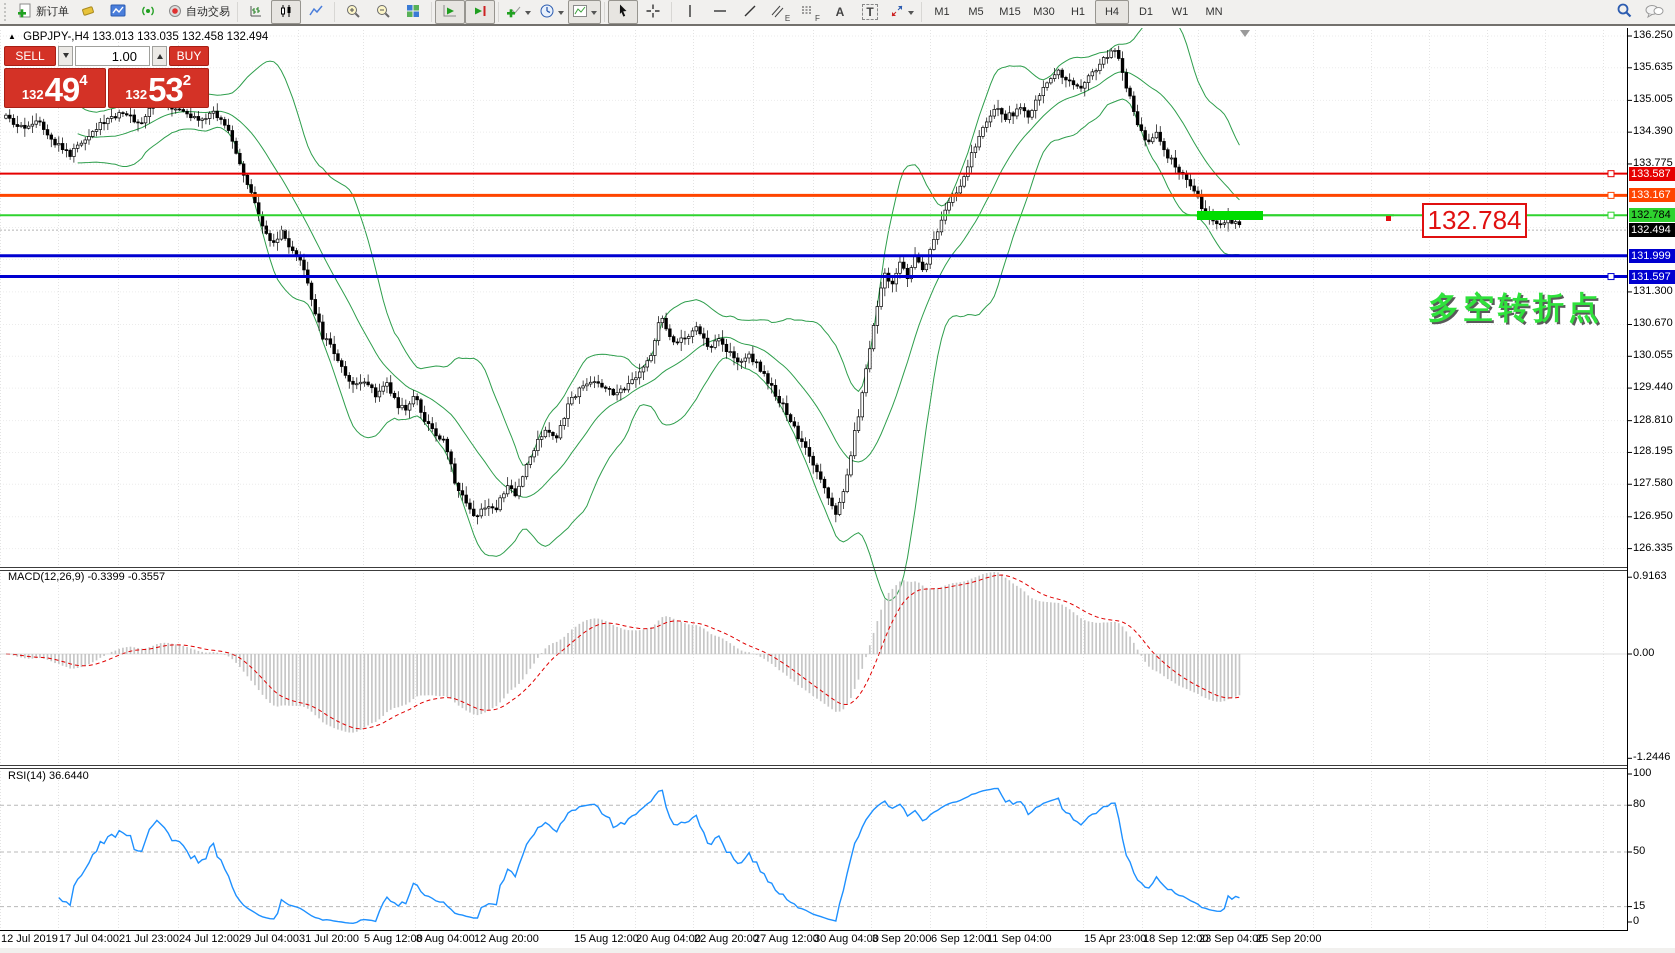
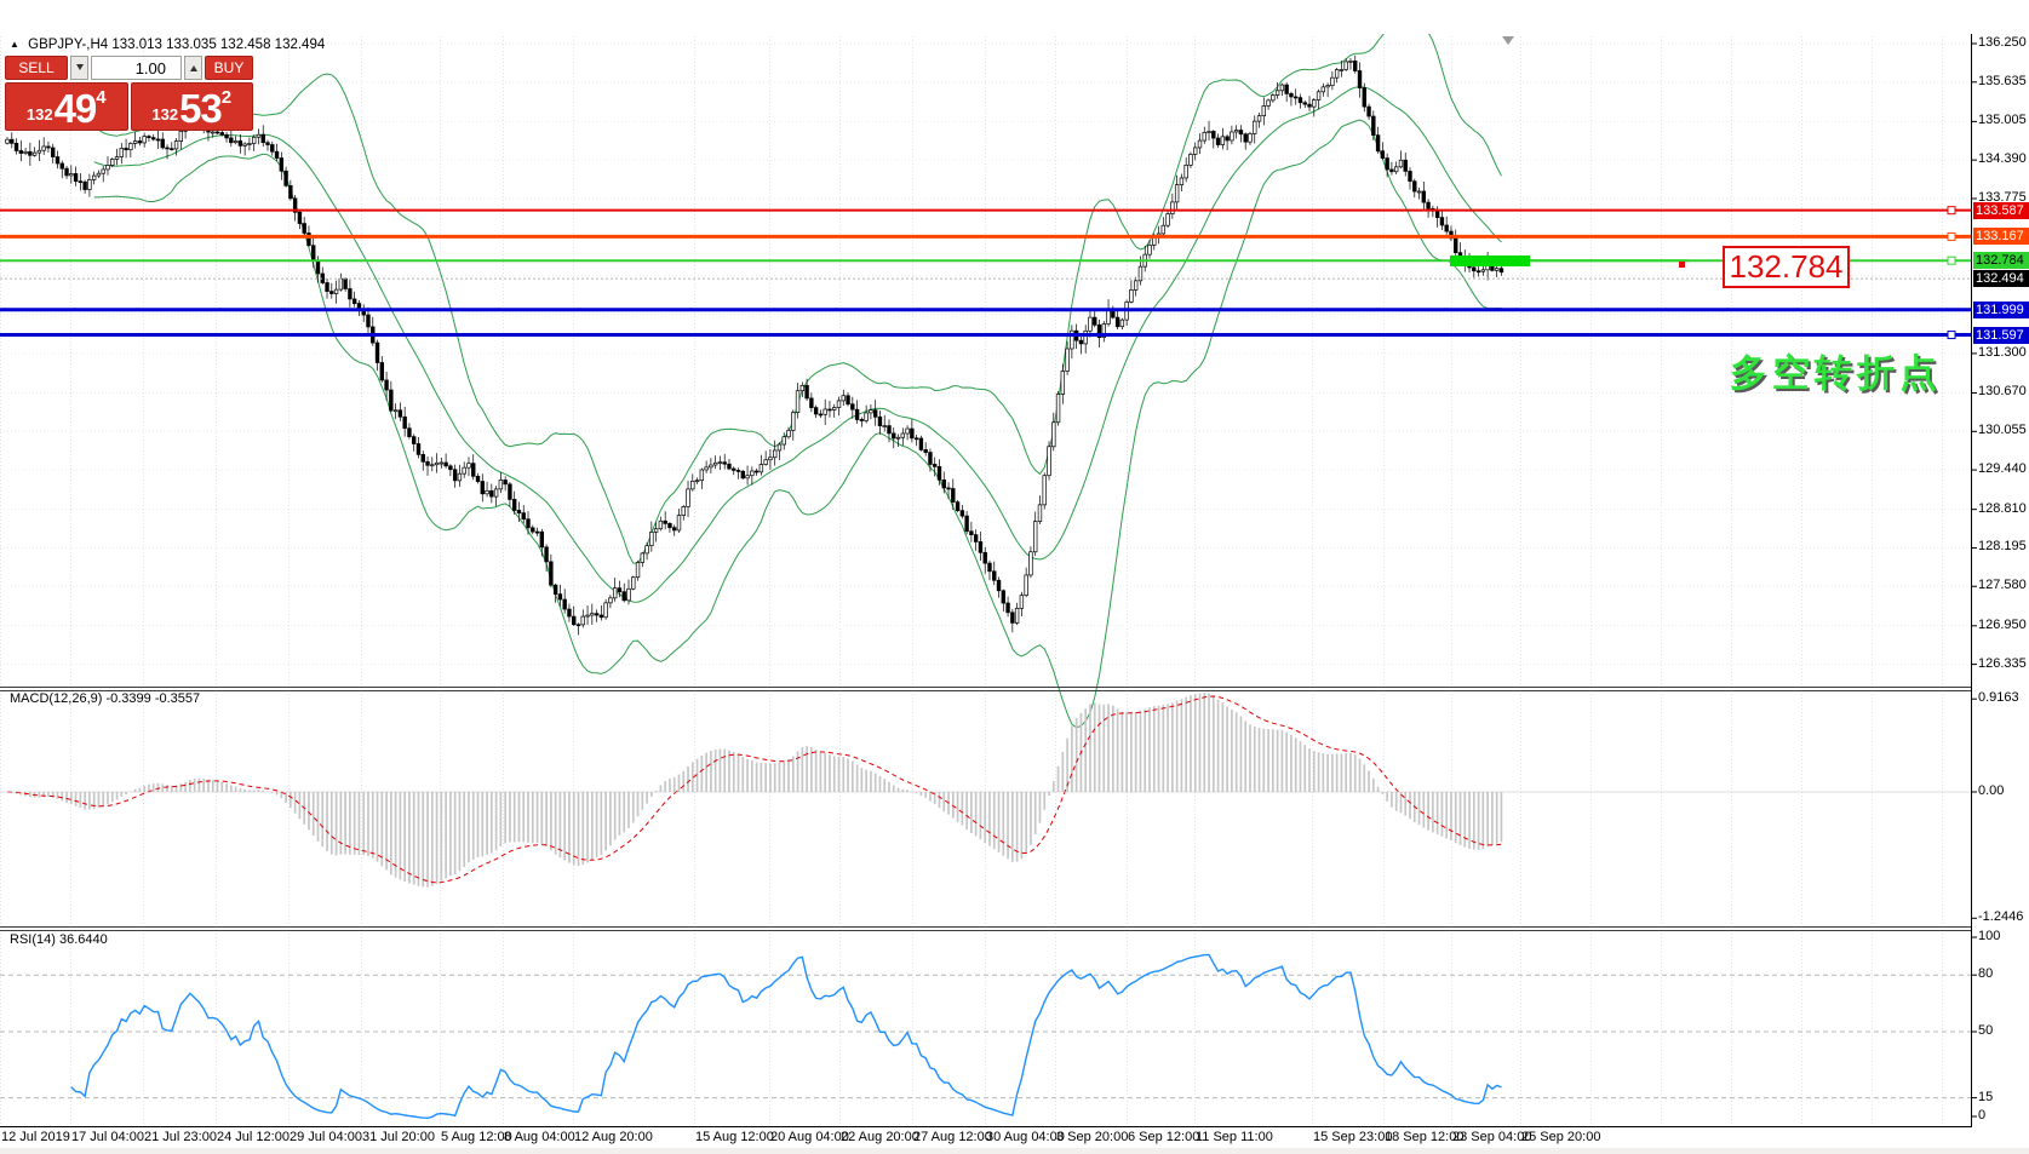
- 新订单
- 自动交易
- E
- F
- A
- T
- M1
- M5
- M15
- M30
- H1
- H4
- D1
- W1
- MN
  ▲ GBPJPY-,H4 133.013 133.035 132.458 132.494
  SELL
  1.00
  BUY
  132
  49
  4
  132
  53
  2
  MACD(12,26,9) -0.3399 -0.3557
  RSI(14) 36.6440
  136.250
  135.635
  135.005
  134.390
  133.775
  131.300
  130.670
  130.055
  129.440
  128.810
  128.195
  127.580
  126.950
  126.335
  133.587
  133.167
  132.784
  132.494
  131.999
  131.597
  0.9163
  0.00
  -1.2446
  100
  80
  50
  15
  0
  12 Jul 2019
  17 Jul 04:00
  21 Jul 23:00
  24 Jul 12:00
  29 Jul 04:00
  31 Jul 20:00
  5 Aug 12:00
  8 Aug 04:00
  12 Aug 20:00
  15 Aug 12:00
  20 Aug 04:00
  22 Aug 20:00
  27 Aug 12:00
  30 Aug 04:00
  3 Sep 20:00
  6 Sep 12:00
- 11 Sep 04:00
+ 11 Sep 11:00
- 15 Apr 23:00
+ 15 Sep 23:00
  18 Sep 12:00
  23 Sep 04:00
  25 Sep 20:00
  132.784
  多空转折点
